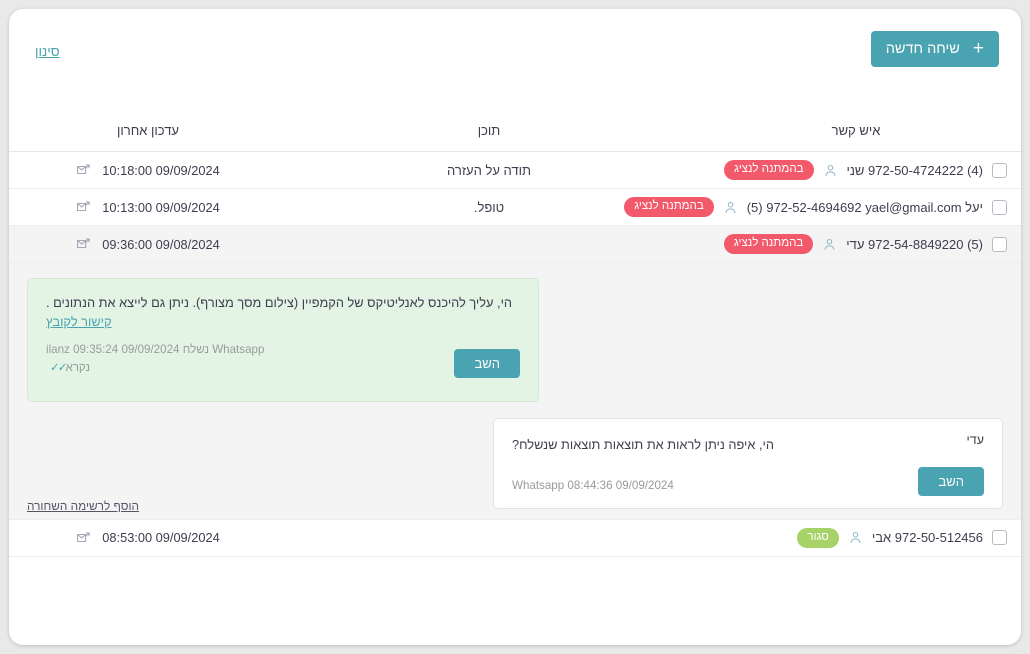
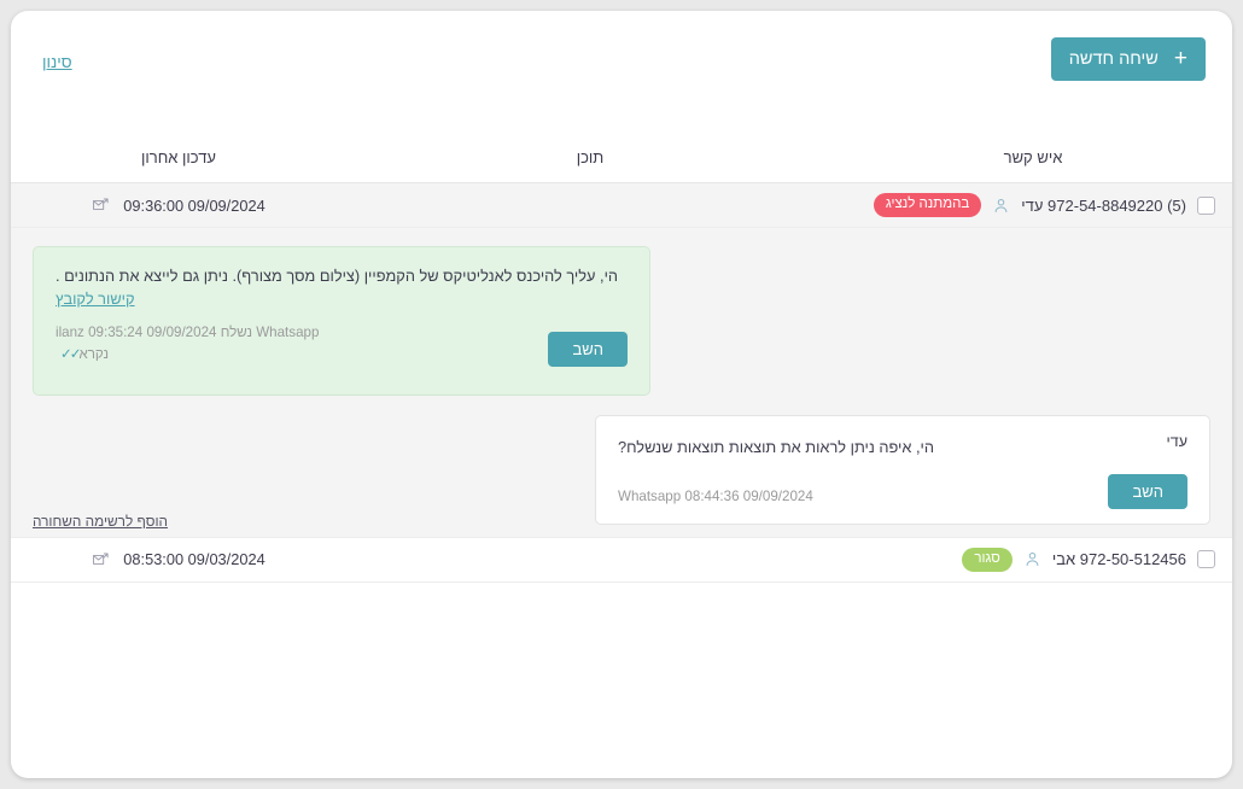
  +
  שיחה חדשה
  סינון
  איש קשר	תוכן	עדכון אחרון
- (4) 972-50-4724222 שניבהמתנה לנציג	תודה על העזרה	10:18:00 09/09/2024
- (5) 972-52-4694692 yael@gmail.com יעלבהמתנה לנציג	טופל.	10:13:00 09/09/2024
- (5) 972-54-8849220 עדיבהמתנה לנציג		09:36:00 09/08/2024
+ (5) 972-54-8849220 עדיבהמתנה לנציג		09:36:00 09/09/2024
  הי, עליך להיכנס לאנליטיקס של הקמפיין (צילום מסך מצורף). ניתן גם לייצא את הנתונים .קישור לקובץהשבilanz נשלח 09/09/2024 09:35:24 Whatsapp✓✓ נקראעדיהי, איפה ניתן לראות את תוצאות תוצאות שנשלח?השבWhatsapp 08:44:36 09/09/2024הוסף לרשימה השחורה
- 972-50-512456 אביסגור		08:53:00 09/09/2024
+ 972-50-512456 אביסגור		08:53:00 09/03/2024
